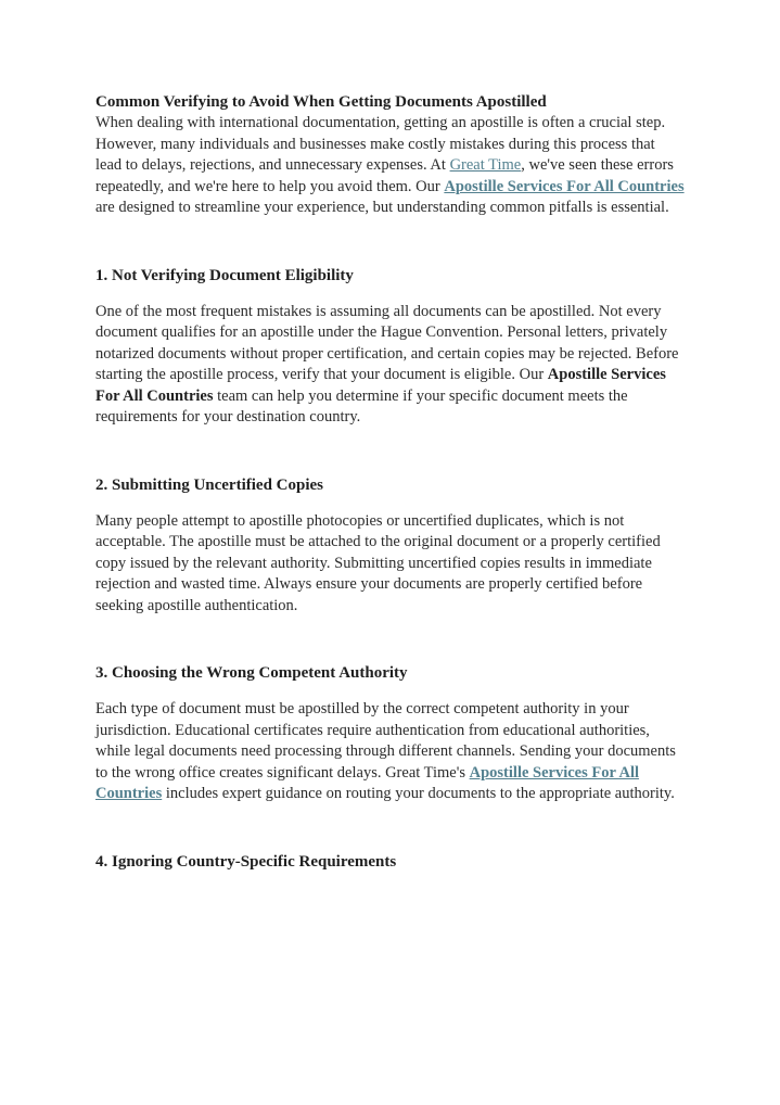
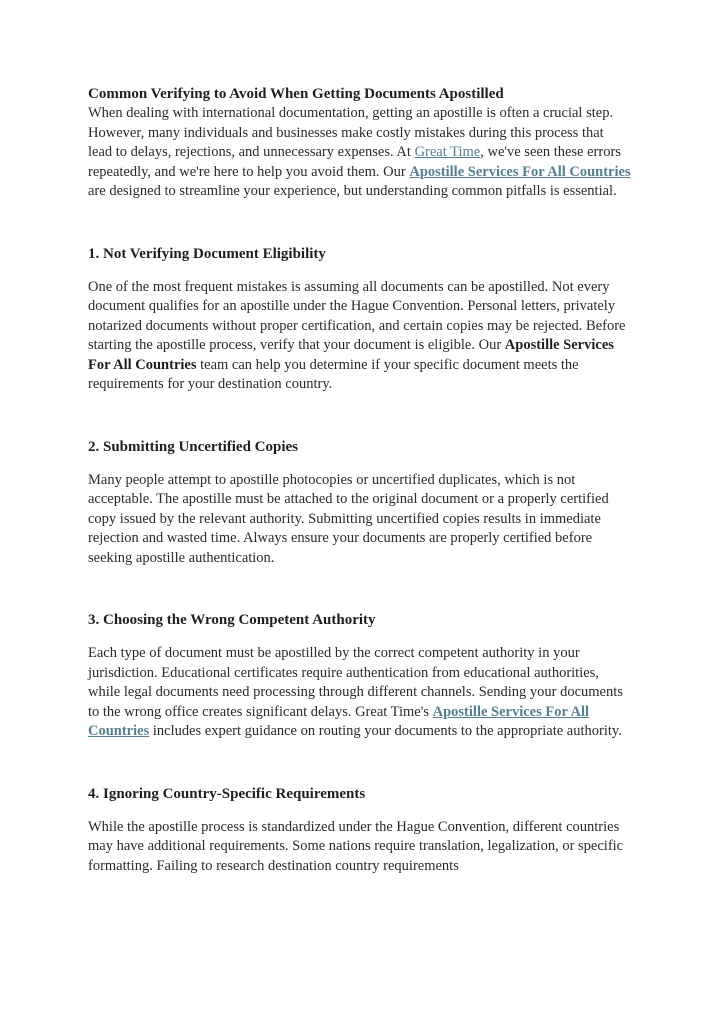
  Common Verifying to Avoid When Getting Documents Apostilled
  When dealing with international documentation, getting an apostille is often a crucial step. However, many individuals and businesses make costly mistakes during this process that lead to delays, rejections, and unnecessary expenses. At Great Time, we've seen these errors repeatedly, and we're here to help you avoid them. Our Apostille Services For All Countries are designed to streamline your experience, but understanding common pitfalls is essential.
  1. Not Verifying Document Eligibility
  One of the most frequent mistakes is assuming all documents can be apostilled. Not every document qualifies for an apostille under the Hague Convention. Personal letters, privately notarized documents without proper certification, and certain copies may be rejected. Before starting the apostille process, verify that your document is eligible. Our Apostille Services For All Countries team can help you determine if your specific document meets the requirements for your destination country.
  2. Submitting Uncertified Copies
  Many people attempt to apostille photocopies or uncertified duplicates, which is not acceptable. The apostille must be attached to the original document or a properly certified copy issued by the relevant authority. Submitting uncertified copies results in immediate rejection and wasted time. Always ensure your documents are properly certified before seeking apostille authentication.
  3. Choosing the Wrong Competent Authority
  Each type of document must be apostilled by the correct competent authority in your jurisdiction. Educational certificates require authentication from educational authorities, while legal documents need processing through different channels. Sending your documents to the wrong office creates significant delays. Great Time's Apostille Services For All Countries includes expert guidance on routing your documents to the appropriate authority.
  4. Ignoring Country-Specific Requirements
+ While the apostille process is standardized under the Hague Convention, different countries may have additional requirements. Some nations require translation, legalization, or specific formatting. Failing to research destination country requirements
